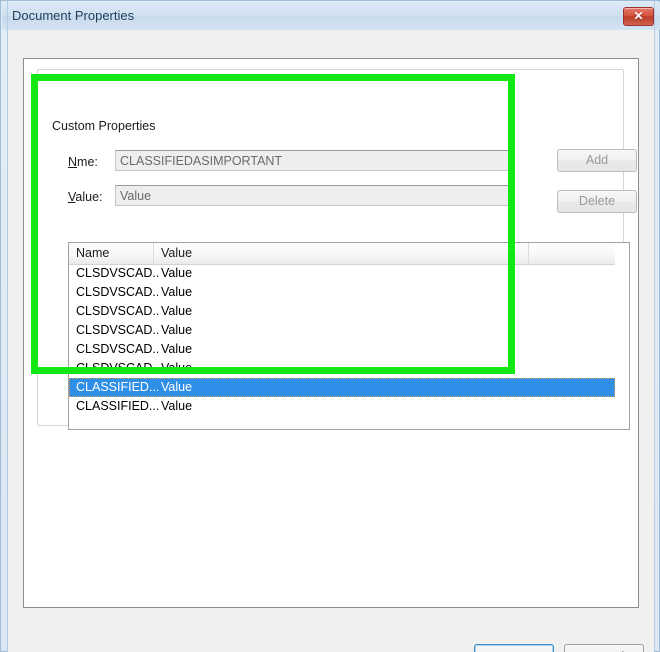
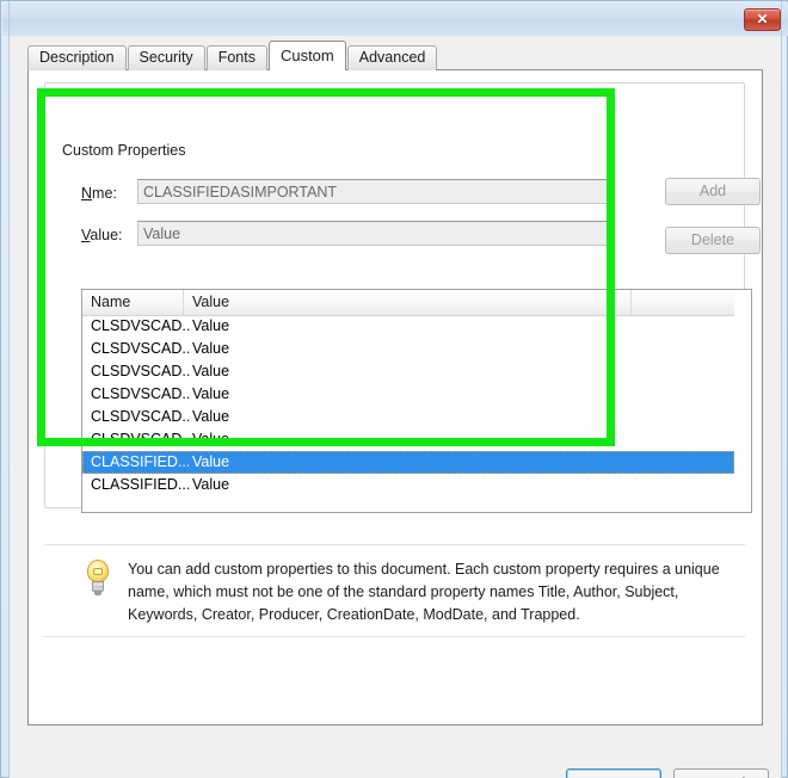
- Document Properties
  ✕
+ Description
+ Security
+ Fonts
+ Custom
+ Advanced
  Custom Properties
  Nme:
  CLASSIFIEDASIMPORTANT
  Value:
  Value
  Add
  Delete
  Name
  Value
  CLSDVSCAD..
  Value
  CLSDVSCAD..
  Value
  CLSDVSCAD..
  Value
  CLSDVSCAD..
  Value
  CLSDVSCAD..
  Value
  CLSDVSCAD..
  Value
  CLASSIFIED...
  Value
  CLASSIFIED...
  Value
+ You can add custom properties to this document. Each custom property requires a unique name, which must not be one of the standard property names Title, Author, Subject, Keywords, Creator, Producer, CreationDate, ModDate, and Trapped.
